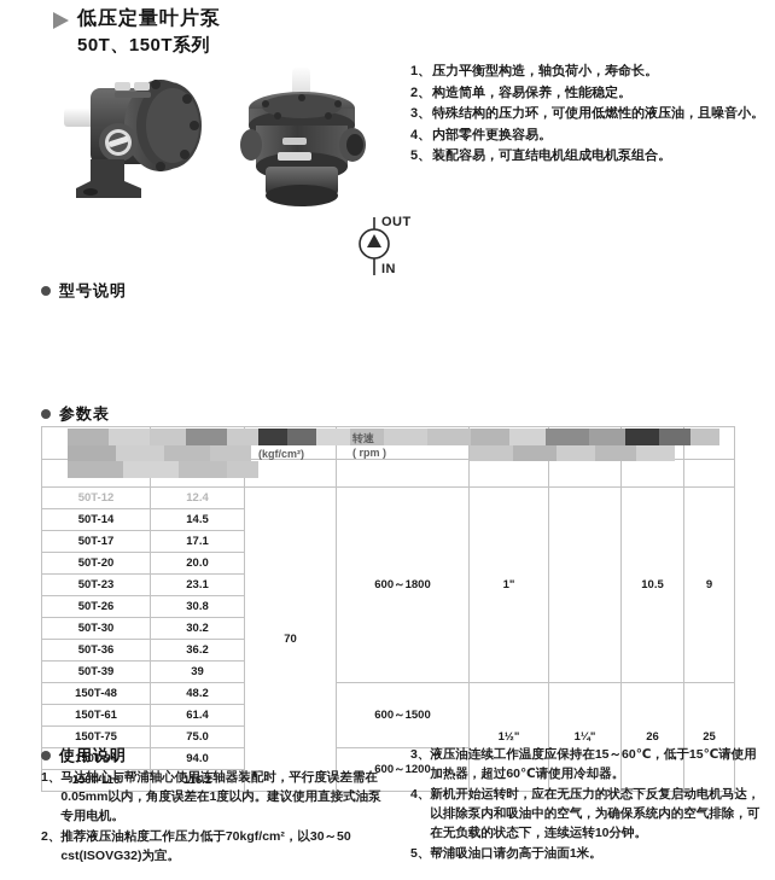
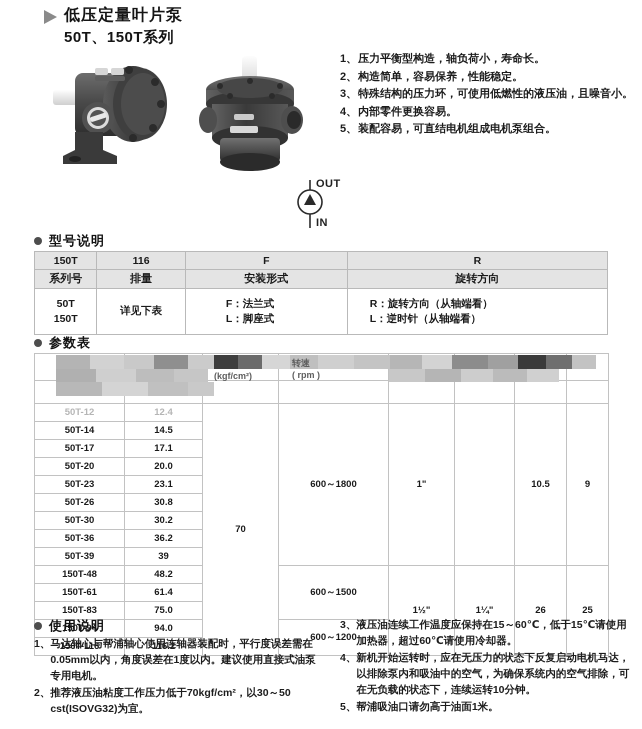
  低压定量叶片泵
  50T、150T系列
  OUT
  IN
  1、
  压力平衡型构造，轴负荷小，寿命长。
  2、
  构造简单，容易保养，性能稳定。
  3、
  特殊结构的压力环，可使用低燃性的液压油，且噪音小。
  4、
  内部零件更换容易。
  5、
  装配容易，可直结电机组成电机泵组合。
  型号说明
+ 150T	116	F	R
+ 系列号	排量	安装形式	旋转方向
+ 50T150T	详见下表	F：法兰式L：脚座式	R：旋转方向（从轴端看）L：逆时针（从轴端看）
  参数表
  50T-12	12.4	70	600～1800	1"		10.5	9
  50T-14	14.5
  50T-17	17.1
  50T-20	20.0
  50T-23	23.1
  50T-26	30.8
  50T-30	30.2
  50T-36	36.2
  50T-39	39
  150T-48	48.2	600～1500	1½"	1¼"	26	25
  150T-61	61.4
- 150T-75	75.0
+ 150T-83	75.0
  150T-94	94.0	600～1200
  150T-116	116.2
  (kgf/cm²)
  转速
  ( rpm )
  使用说明
  1、
  马达轴心与帮浦轴心使用连轴器装配时，平行度误差需在0.05mm以内，角度误差在1度以内。建议使用直接式油泵专用电机。
  2、
  推荐液压油粘度工作压力低于70kgf/cm²，以30～50 cst(ISOVG32)为宜。
  3、
  液压油连续工作温度应保持在15～60℃，低于15℃请使用加热器，超过60℃请使用冷却器。
  4、
  新机开始运转时，应在无压力的状态下反复启动电机马达，以排除泵内和吸油中的空气，为确保系统内的空气排除，可在无负载的状态下，连续运转10分钟。
  5、
  帮浦吸油口请勿高于油面1米。
